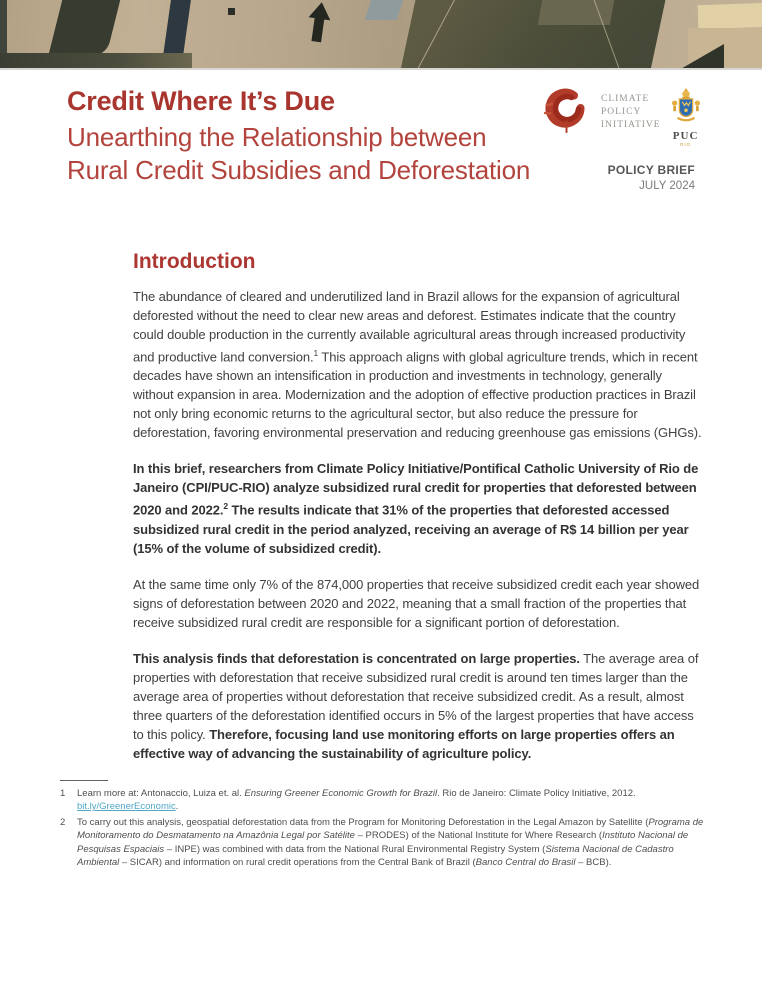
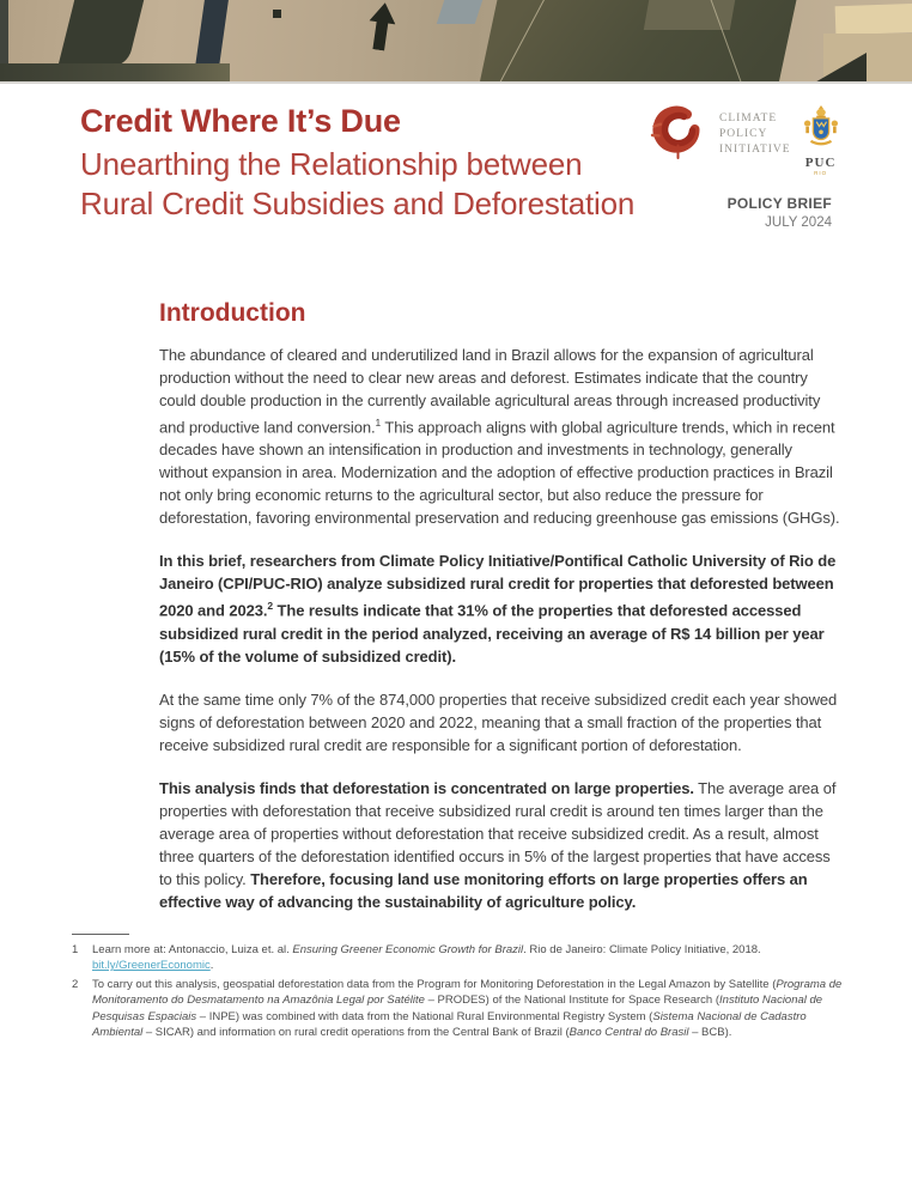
  Credit Where It’s Due
  Unearthing the Relationship between
  Rural Credit Subsidies and Deforestation
  CLIMATE
  POLICY
  INITIATIVE
  PUC
  POLICY BRIEF
  JULY 2024
  Introduction
- The abundance of cleared and underutilized land in Brazil allows for the expansion of agricultural deforested without the need to clear new areas and deforest. Estimates indicate that the country could double production in the currently available agricultural areas through increased productivity and productive land conversion.1 This approach aligns with global agriculture trends, which in recent decades have shown an intensification in production and investments in technology, generally without expansion in area. Modernization and the adoption of effective production practices in Brazil not only bring economic returns to the agricultural sector, but also reduce the pressure for deforestation, favoring environmental preservation and reducing greenhouse gas emissions (GHGs).
+ The abundance of cleared and underutilized land in Brazil allows for the expansion of agricultural production without the need to clear new areas and deforest. Estimates indicate that the country could double production in the currently available agricultural areas through increased productivity and productive land conversion.1 This approach aligns with global agriculture trends, which in recent decades have shown an intensification in production and investments in technology, generally without expansion in area. Modernization and the adoption of effective production practices in Brazil not only bring economic returns to the agricultural sector, but also reduce the pressure for deforestation, favoring environmental preservation and reducing greenhouse gas emissions (GHGs).
- In this brief, researchers from Climate Policy Initiative/Pontifical Catholic University of Rio de Janeiro (CPI/PUC-RIO) analyze subsidized rural credit for properties that deforested between 2020 and 2022.2 The results indicate that 31% of the properties that deforested accessed subsidized rural credit in the period analyzed, receiving an average of R$ 14 billion per year (15% of the volume of subsidized credit).
+ In this brief, researchers from Climate Policy Initiative/Pontifical Catholic University of Rio de Janeiro (CPI/PUC-RIO) analyze subsidized rural credit for properties that deforested between 2020 and 2023.2 The results indicate that 31% of the properties that deforested accessed subsidized rural credit in the period analyzed, receiving an average of R$ 14 billion per year (15% of the volume of subsidized credit).
  At the same time only 7% of the 874,000 properties that receive subsidized credit each year showed signs of deforestation between 2020 and 2022, meaning that a small fraction of the properties that receive subsidized rural credit are responsible for a significant portion of deforestation.
  This analysis finds that deforestation is concentrated on large properties. The average area of properties with deforestation that receive subsidized rural credit is around ten times larger than the average area of properties without deforestation that receive subsidized credit. As a result, almost three quarters of the deforestation identified occurs in 5% of the largest properties that have access to this policy. Therefore, focusing land use monitoring efforts on large properties offers an effective way of advancing the sustainability of agriculture policy.
  1
- Learn more at: Antonaccio, Luiza et. al. Ensuring Greener Economic Growth for Brazil. Rio de Janeiro: Climate Policy Initiative, 2012. bit.ly/GreenerEconomic.
+ Learn more at: Antonaccio, Luiza et. al. Ensuring Greener Economic Growth for Brazil. Rio de Janeiro: Climate Policy Initiative, 2018. bit.ly/GreenerEconomic.
  2
- To carry out this analysis, geospatial deforestation data from the Program for Monitoring Deforestation in the Legal Amazon by Satellite (Programa de Monitoramento do Desmatamento na Amazônia Legal por Satélite – PRODES) of the National Institute for Where Research (Instituto Nacional de Pesquisas Espaciais – INPE) was combined with data from the National Rural Environmental Registry System (Sistema Nacional de Cadastro Ambiental – SICAR) and information on rural credit operations from the Central Bank of Brazil (Banco Central do Brasil – BCB).
+ To carry out this analysis, geospatial deforestation data from the Program for Monitoring Deforestation in the Legal Amazon by Satellite (Programa de Monitoramento do Desmatamento na Amazônia Legal por Satélite – PRODES) of the National Institute for Space Research (Instituto Nacional de Pesquisas Espaciais – INPE) was combined with data from the National Rural Environmental Registry System (Sistema Nacional de Cadastro Ambiental – SICAR) and information on rural credit operations from the Central Bank of Brazil (Banco Central do Brasil – BCB).
